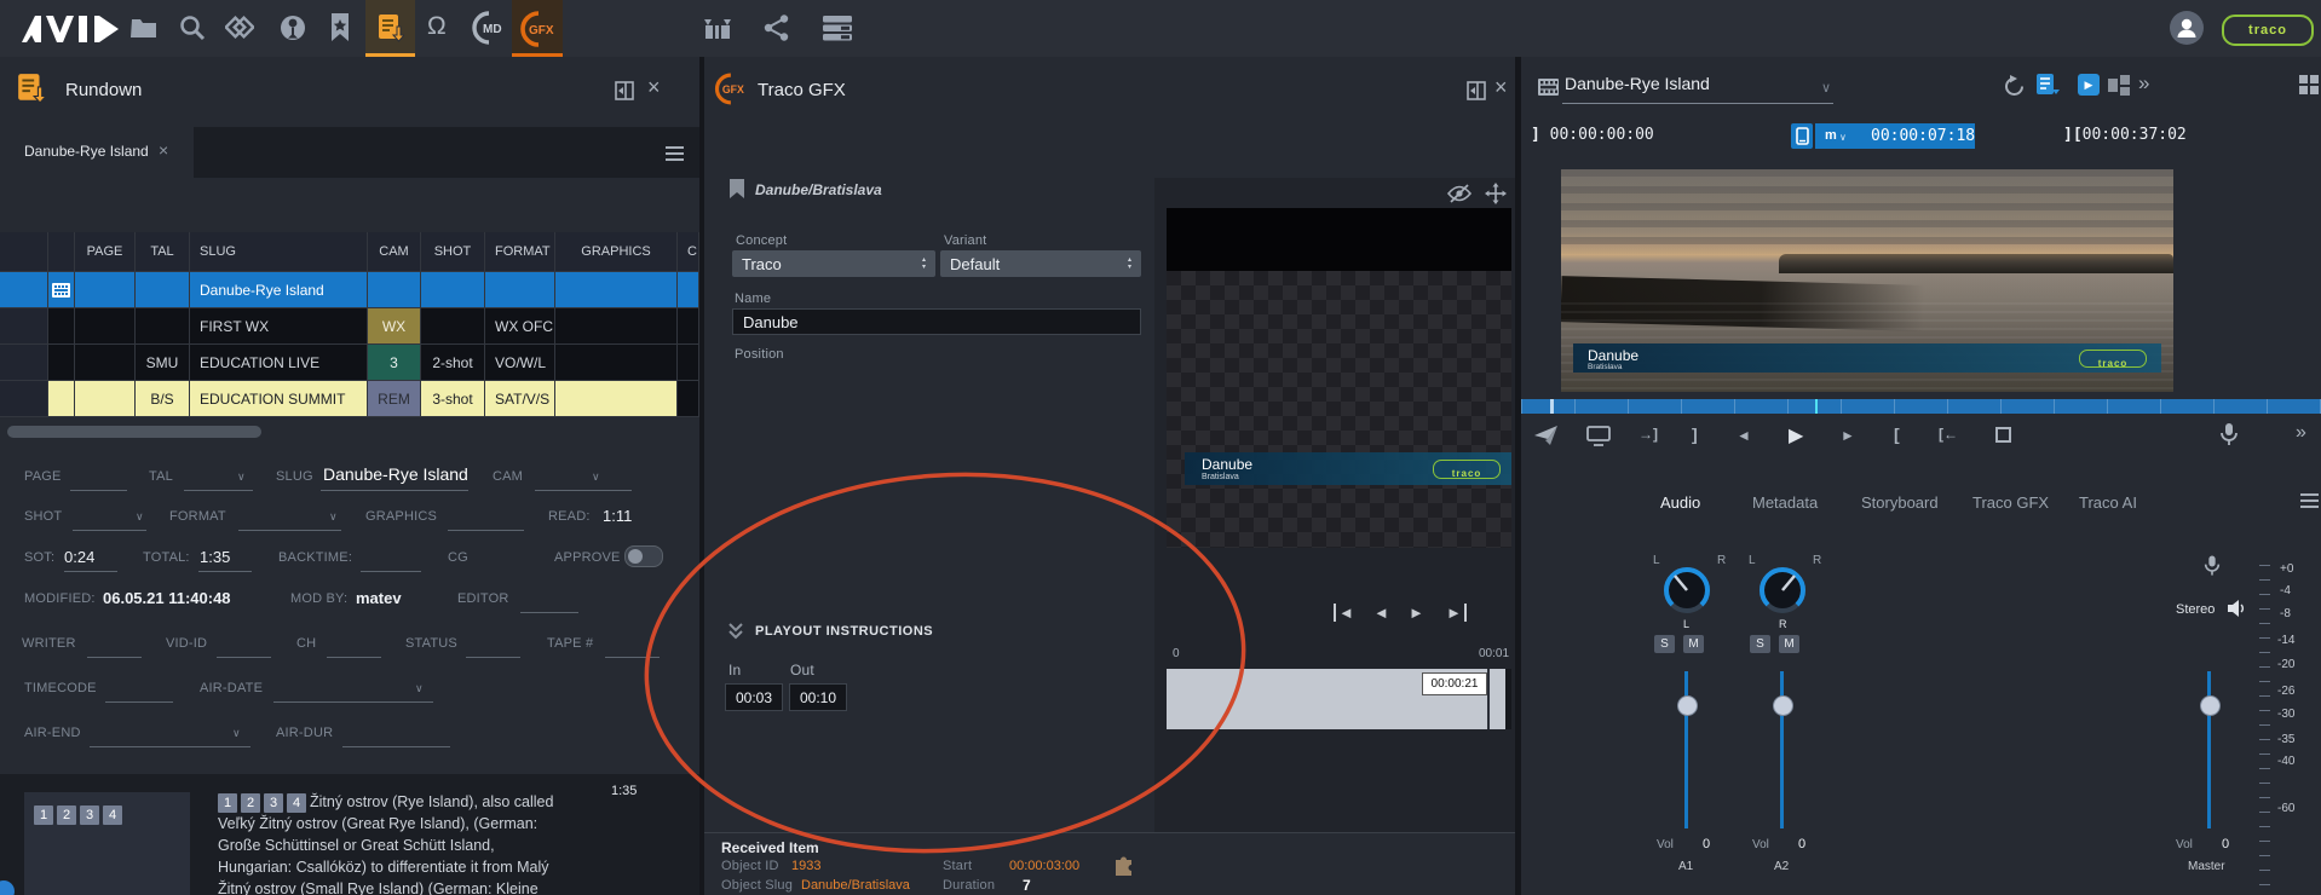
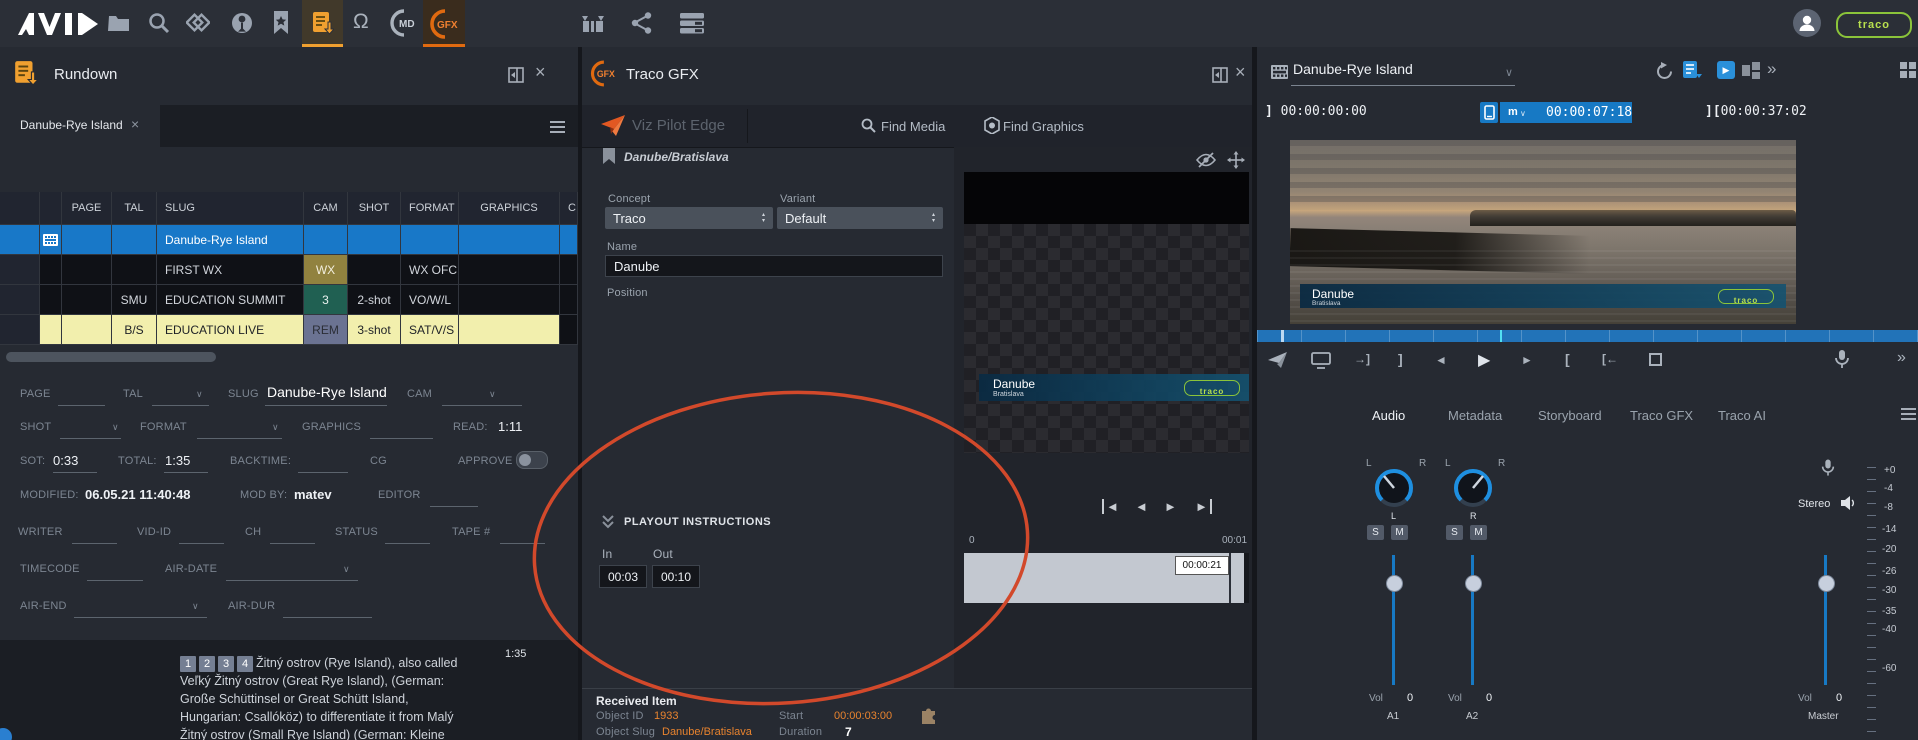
  Ω
  MD
  GFX
  traco
  Rundown
  ×
  Danube-Rye Island
  ×
  PAGE
  TAL
  SLUG
  CAM
  SHOT
  FORMAT
  GRAPHICS
  C
  Danube-Rye Island
  FIRST WX
  WX
  WX OFC
  SMU
- EDUCATION LIVE
+ EDUCATION SUMMIT
  3
  2-shot
  VO/W/L
  B/S
- EDUCATION SUMMIT
+ EDUCATION LIVE
  REM
  3-shot
  SAT/V/S
  PAGE
  TAL
  ∨
  SLUG
  Danube-Rye Island
  CAM
  ∨
  SHOT
  ∨
  FORMAT
  ∨
  GRAPHICS
  READ:
  1:11
  SOT:
- 0:24
+ 0:33
  TOTAL:
  1:35
  BACKTIME:
  CG
  APPROVE
  MODIFIED:
  06.05.21 11:40:48
  MOD BY:
  matev
  EDITOR
  WRITER
  VID-ID
  CH
  STATUS
  TAPE #
  TIMECODE
  AIR-DATE
  ∨
  AIR-END
  ∨
  AIR-DUR
- 1 2 3 4
  1:35
  1 2 3 4 Žitný ostrov (Rye Island), also called
  Veľký Žitný ostrov (Great Rye Island), (German:
  Große Schüttinsel or Great Schütt Island,
  Hungarian: Csallóköz) to differentiate it from Malý
  Žitný ostrov (Small Rye Island) (German: Kleine
  GFX
  Traco GFX
  ×
+ Viz Pilot Edge
+ Find Media
+ Find Graphics
  Danube/Bratislava
  Concept
  Traco
  Variant
  Default
  Name
  Danube
  Position
  Danube
  traco
  ◄
  ◄
  ►
  ►
  0
  00:01
  00:00:21
  PLAYOUT INSTRUCTIONS
  In
  Out
  00:03
  00:10
  Received Item
  Object ID
  1933
  Start
  00:00:03:00
  Object Slug
  Danube/Bratislava
  Duration
  7
  Danube-Rye Island
  ∨
  ▶
  »
  ] 00:00:00:00
  m
  ∨
  00:00:07:18
  ][00:00:37:02
  Danube
  traco
  →]
  ]
  ◄
  ▶
  ►
  [
  [←
  »
  Audio
  Metadata
  Storyboard
  Traco GFX
  Traco AI
  L
  R
  L
  S
  M
  L
  R
  R
  S
  M
  Vol
  0
  A1
  Vol
  0
  A2
  Stereo
  Vol
  0
  Master
  +0
  -4
  -8
  -14
  -20
  -26
  -30
  -35
  -40
  -60
